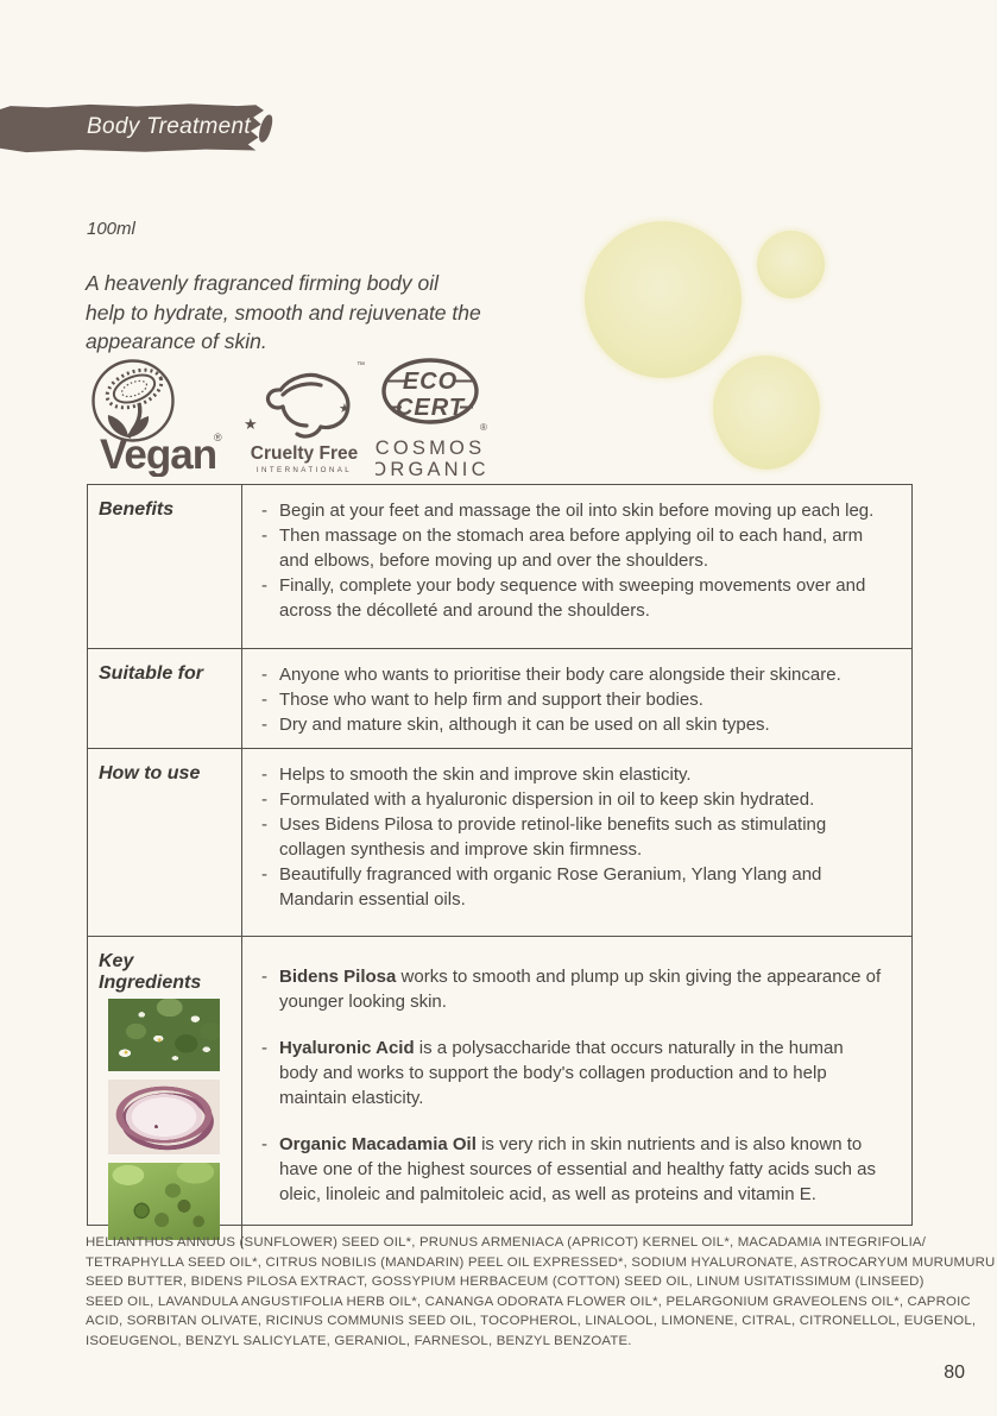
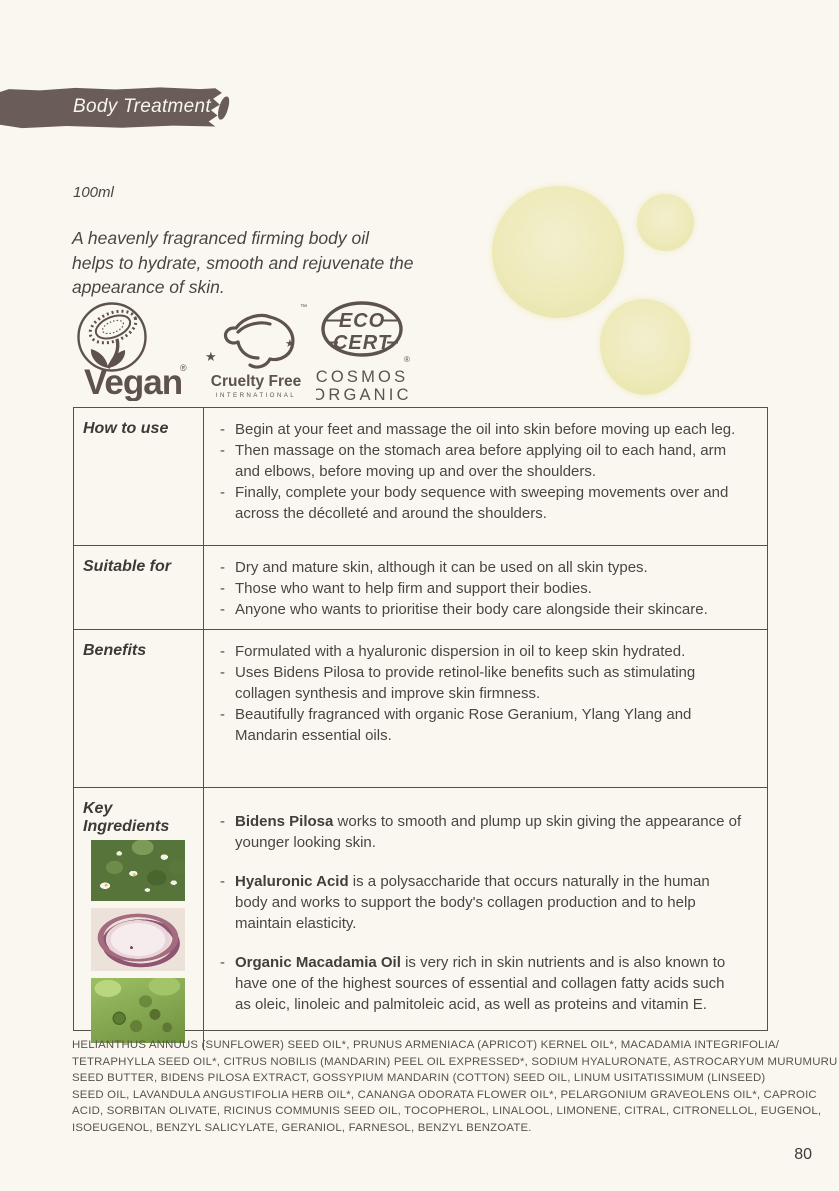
  Body Treatment
  100ml
  A heavenly fragranced firming body oil
- help to hydrate, smooth and rejuvenate the
+ helps to hydrate, smooth and rejuvenate the
  appearance of skin.
  Vegan
  ®
  ★
  ★
  Cruelty Free
  ECO
  CERT
  ®
  COSMOS
  ORGANIC
- Benefits
+ How to use
  Begin at your feet and massage the oil into skin before moving up each leg.
  Then massage on the stomach area before applying oil to each hand, arm and elbows, before moving up and over the shoulders.
  Finally, complete your body sequence with sweeping movements over and across the décolleté and around the shoulders.
  Suitable for
- Anyone who wants to prioritise their body care alongside their skincare.
+ Dry and mature skin, although it can be used on all skin types.
  Those who want to help firm and support their bodies.
- Dry and mature skin, although it can be used on all skin types.
+ Anyone who wants to prioritise their body care alongside their skincare.
- How to use
+ Benefits
- Helps to smooth the skin and improve skin elasticity.
  Formulated with a hyaluronic dispersion in oil to keep skin hydrated.
  Uses Bidens Pilosa to provide retinol-like benefits such as stimulating collagen synthesis and improve skin firmness.
  Beautifully fragranced with organic Rose Geranium, Ylang Ylang and Mandarin essential oils.
  Key Ingredients
  Bidens Pilosa works to smooth and plump up skin giving the appearance of younger looking skin.
  Hyaluronic Acid is a polysaccharide that occurs naturally in the human body and works to support the body's collagen production and to help maintain elasticity.
- Organic Macadamia Oil is very rich in skin nutrients and is also known to have one of the highest sources of essential and healthy fatty acids such as oleic, linoleic and palmitoleic acid, as well as proteins and vitamin E.
+ Organic Macadamia Oil is very rich in skin nutrients and is also known to have one of the highest sources of essential and collagen fatty acids such as oleic, linoleic and palmitoleic acid, as well as proteins and vitamin E.
  HELIANTHUS ANNUUS (SUNFLOWER) SEED OIL*, PRUNUS ARMENIACA (APRICOT) KERNEL OIL*, MACADAMIA INTEGRIFOLIA/
  TETRAPHYLLA SEED OIL*, CITRUS NOBILIS (MANDARIN) PEEL OIL EXPRESSED*, SODIUM HYALURONATE, ASTROCARYUM MURUMURU
- SEED BUTTER, BIDENS PILOSA EXTRACT, GOSSYPIUM HERBACEUM (COTTON) SEED OIL, LINUM USITATISSIMUM (LINSEED)
+ SEED BUTTER, BIDENS PILOSA EXTRACT, GOSSYPIUM MANDARIN (COTTON) SEED OIL, LINUM USITATISSIMUM (LINSEED)
  SEED OIL, LAVANDULA ANGUSTIFOLIA HERB OIL*, CANANGA ODORATA FLOWER OIL*, PELARGONIUM GRAVEOLENS OIL*, CAPROIC
  ACID, SORBITAN OLIVATE, RICINUS COMMUNIS SEED OIL, TOCOPHEROL, LINALOOL, LIMONENE, CITRAL, CITRONELLOL, EUGENOL,
  ISOEUGENOL, BENZYL SALICYLATE, GERANIOL, FARNESOL, BENZYL BENZOATE.
  80
